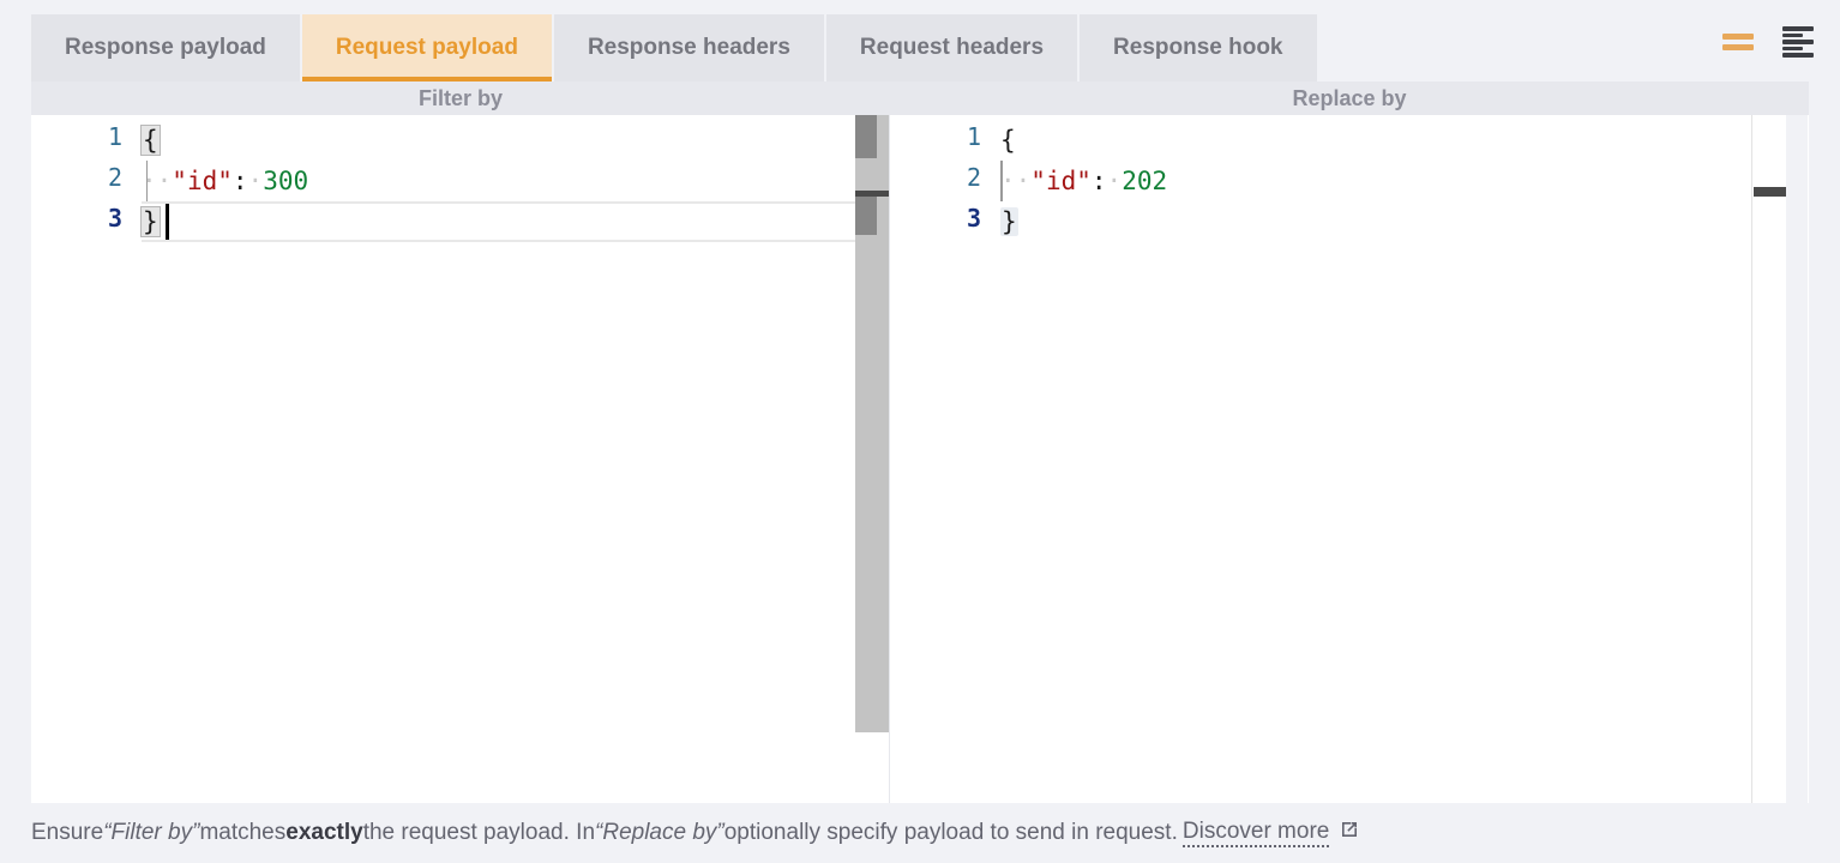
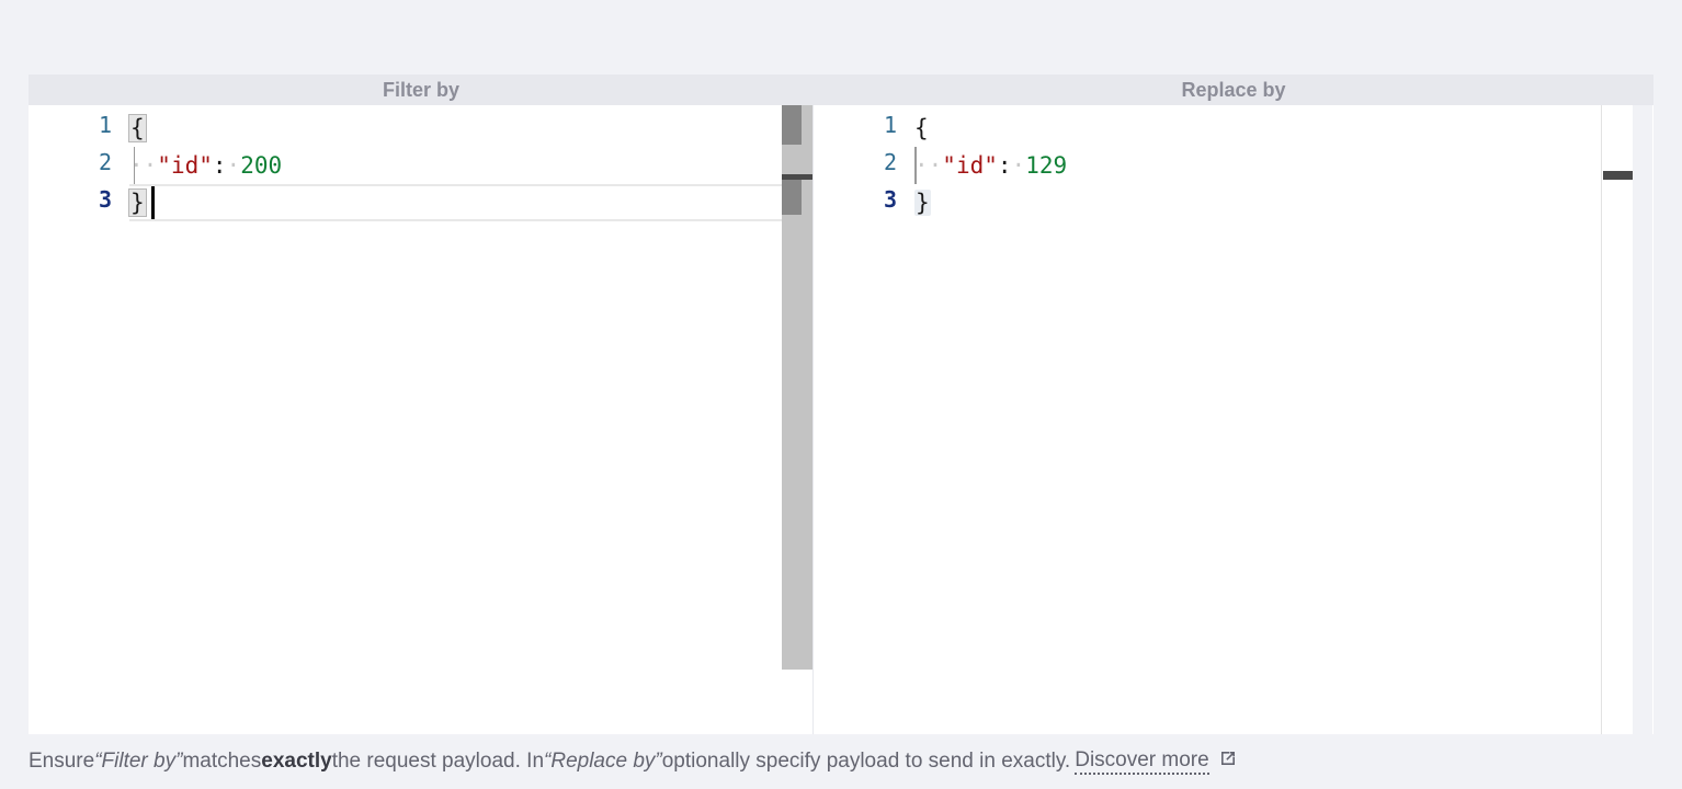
- Response payload
- Request payload
- Response headers
- Request headers
- Response hook
  Filter by
  Replace by
  1
  2
  3
  {
- ··"id":·300
+ ··"id":·200
  }
  1
  2
  3
  {
- ··"id":·202
+ ··"id":·129
  }
  Ensure
  “Filter by”
  matches
  exactly
  the request payload. In
  “Replace by”
- optionally specify payload to send in request.
+ optionally specify payload to send in exactly.
  Discover more
